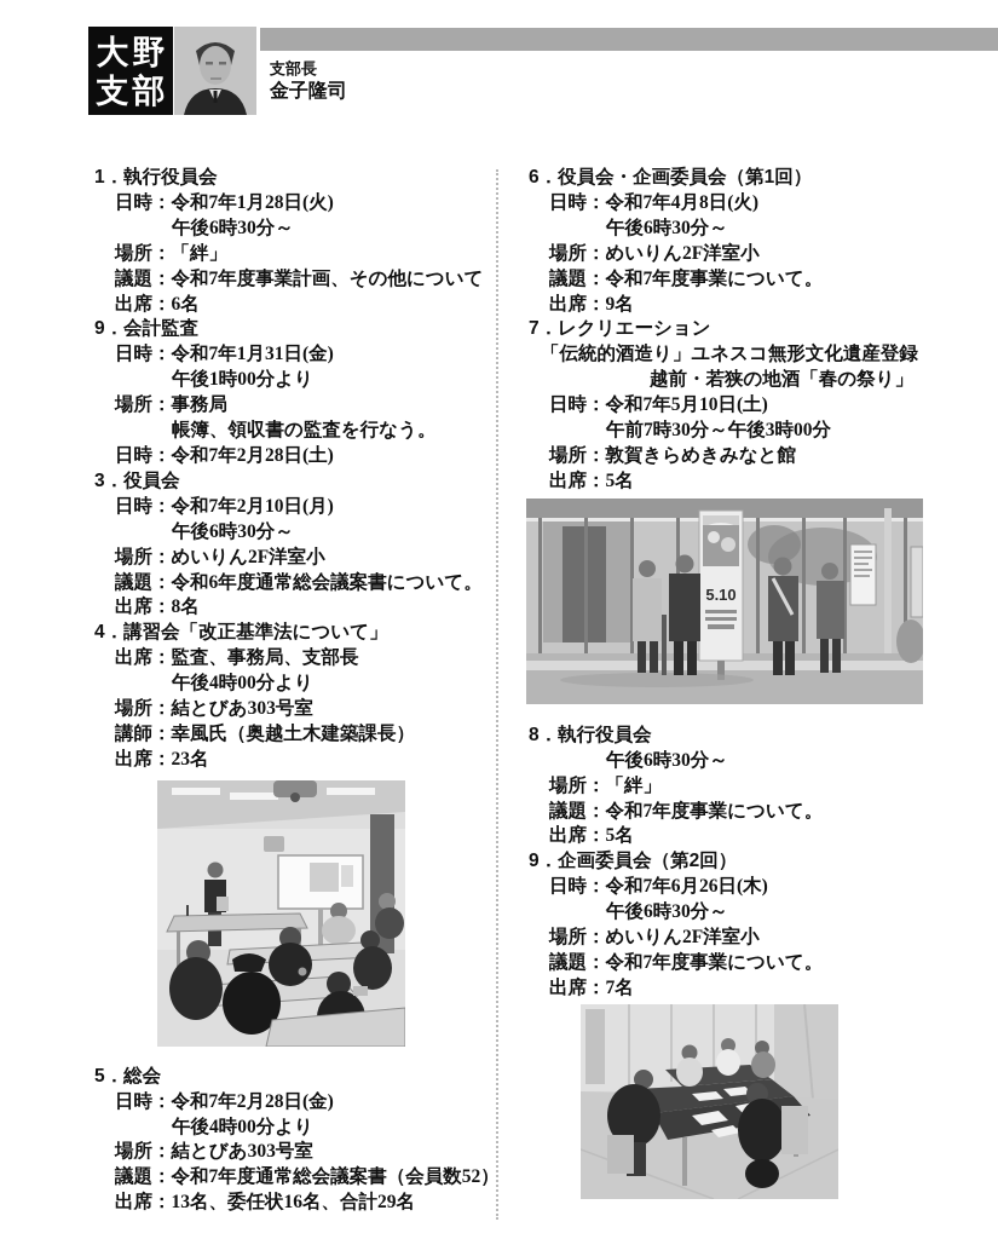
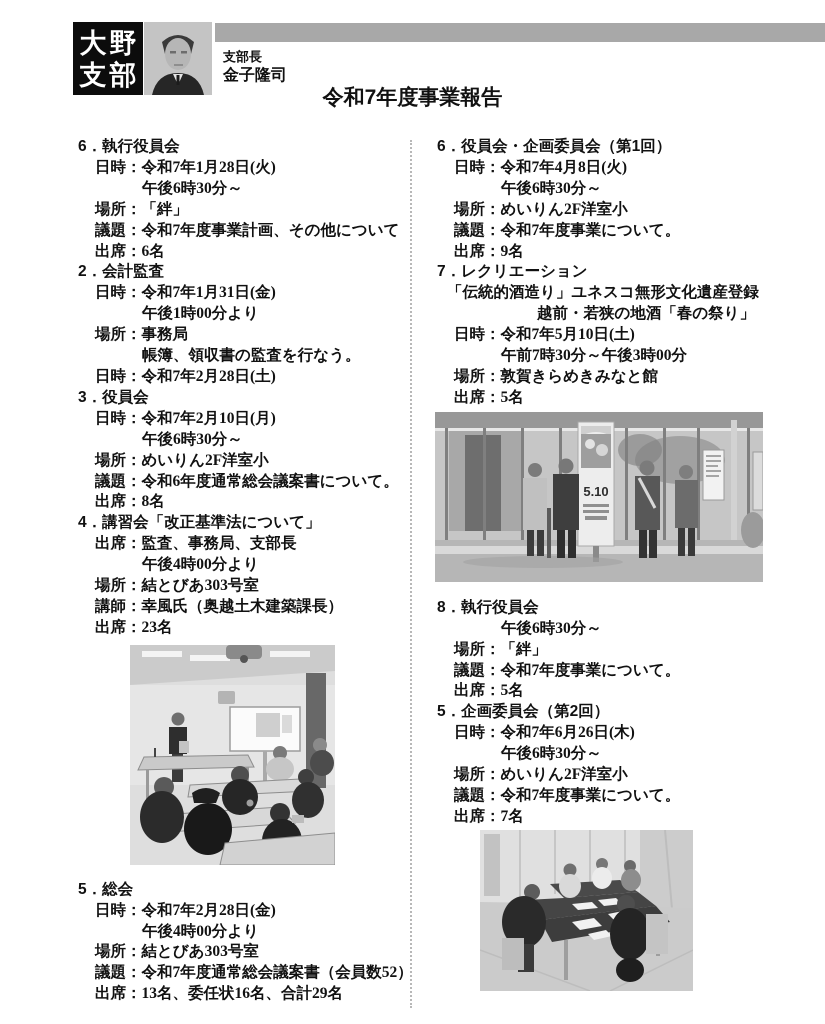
  大野
  支部
  支部長
  金子隆司
+ 令和7年度事業報告
- 1．執行役員会
+ 6．執行役員会
  日時：令和7年1月28日(火)
  午後6時30分～
  場所：「絆」
  議題：令和7年度事業計画、その他について
  出席：6名
- 9．会計監査
+ 2．会計監査
  日時：令和7年1月31日(金)
  午後1時00分より
  場所：事務局
  帳簿、領収書の監査を行なう。
  日時：令和7年2月28日(土)
  3．役員会
  日時：令和7年2月10日(月)
  午後6時30分～
  場所：めいりん2F洋室小
  議題：令和6年度通常総会議案書について。
  出席：8名
  4．講習会「改正基準法について」
  出席：監査、事務局、支部長
  午後4時00分より
  場所：結とびあ303号室
  講師：幸風氏（奥越土木建築課長）
  出席：23名
  5．総会
  日時：令和7年2月28日(金)
  午後4時00分より
  場所：結とびあ303号室
  議題：令和7年度通常総会議案書（会員数52）
  出席：13名、委任状16名、合計29名
  6．役員会・企画委員会（第1回）
  日時：令和7年4月8日(火)
  午後6時30分～
  場所：めいりん2F洋室小
  議題：令和7年度事業について。
  出席：9名
  7．レクリエーション
  「伝統的酒造り」ユネスコ無形文化遺産登録
  越前・若狭の地酒「春の祭り」
  日時：令和7年5月10日(土)
  午前7時30分～午後3時00分
  場所：敦賀きらめきみなと館
  出席：5名
  5.10
  8．執行役員会
  午後6時30分～
  場所：「絆」
  議題：令和7年度事業について。
  出席：5名
- 9．企画委員会（第2回）
+ 5．企画委員会（第2回）
  日時：令和7年6月26日(木)
  午後6時30分～
  場所：めいりん2F洋室小
  議題：令和7年度事業について。
  出席：7名
